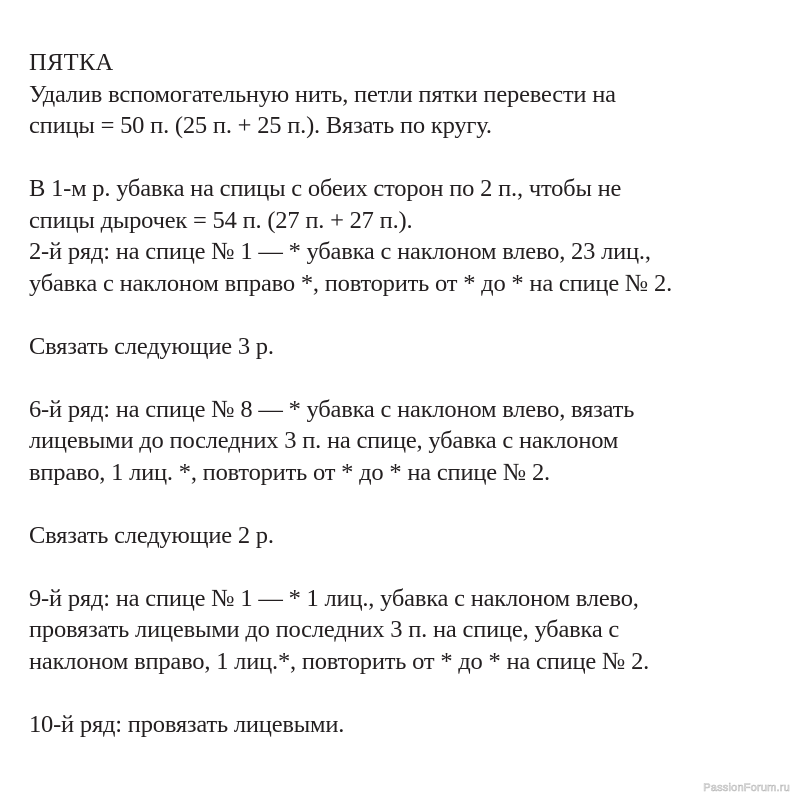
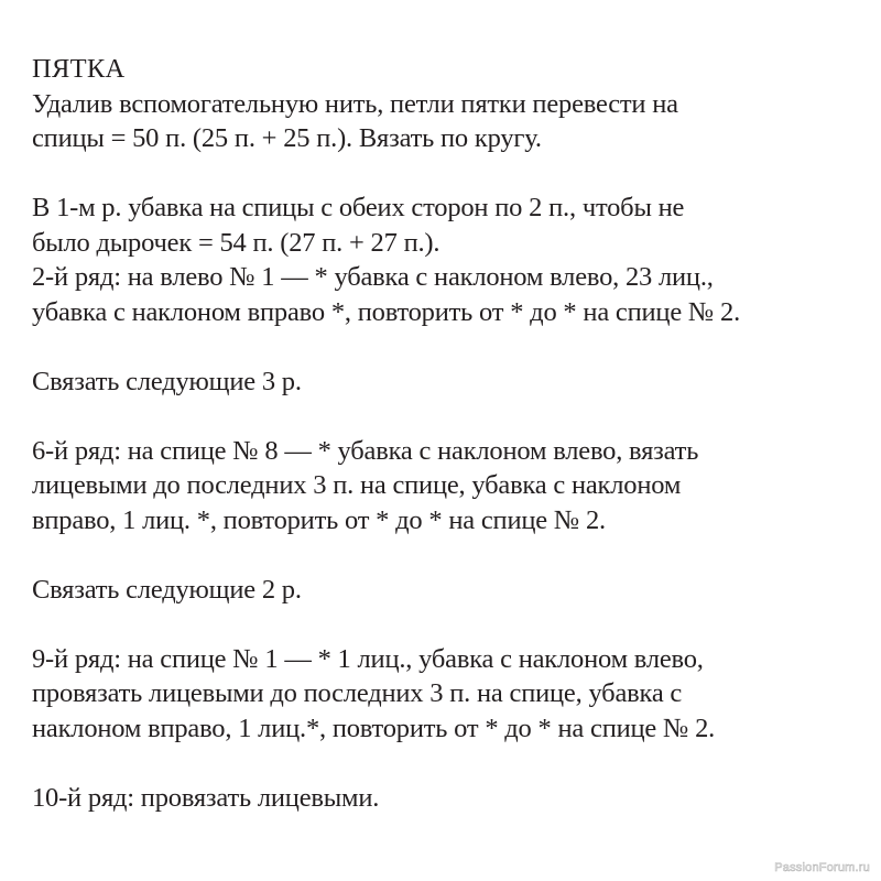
  ПЯТКА
  Удалив вспомогательную нить, петли пятки перевести на
  спицы = 50 п. (25 п. + 25 п.). Вязать по кругу.
  В 1-м р. убавка на спицы с обеих сторон по 2 п., чтобы не
- спицы дырочек = 54 п. (27 п. + 27 п.).
+ было дырочек = 54 п. (27 п. + 27 п.).
- 2-й ряд: на спице № 1 — * убавка с наклоном влево, 23 лиц.,
+ 2-й ряд: на влево № 1 — * убавка с наклоном влево, 23 лиц.,
  убавка с наклоном вправо *, повторить от * до * на спице № 2.
  Связать следующие 3 р.
  6-й ряд: на спице № 8 — * убавка с наклоном влево, вязать
  лицевыми до последних 3 п. на спице, убавка с наклоном
  вправо, 1 лиц. *, повторить от * до * на спице № 2.
  Связать следующие 2 р.
  9-й ряд: на спице № 1 — * 1 лиц., убавка с наклоном влево,
  провязать лицевыми до последних 3 п. на спице, убавка с
  наклоном вправо, 1 лиц.*, повторить от * до * на спице № 2.
  10-й ряд: провязать лицевыми.
  PassionForum.ru
